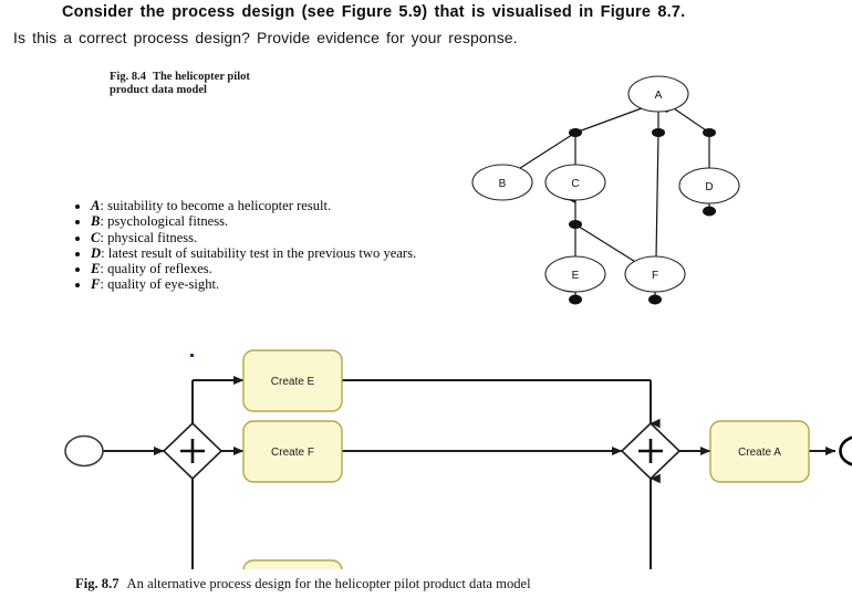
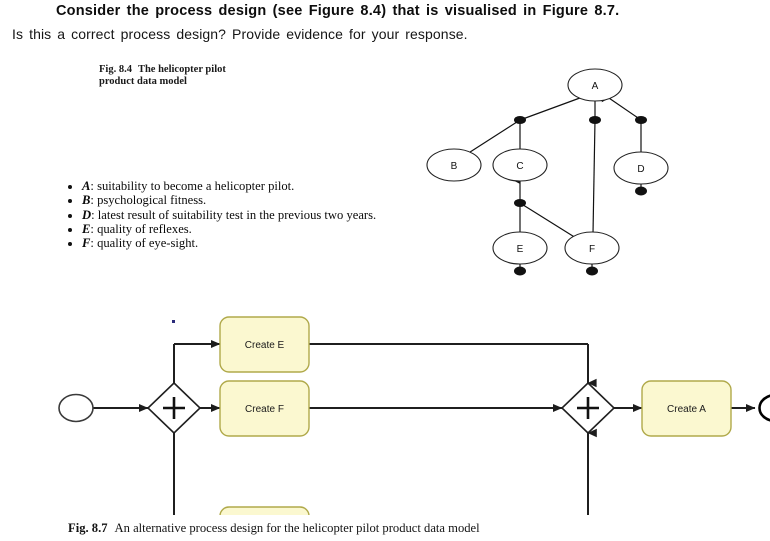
- Consider the process design (see Figure 5.9) that is visualised in Figure 8.7.
+ Consider the process design (see Figure 8.4) that is visualised in Figure 8.7.
  Is this a correct process design? Provide evidence for your response.
  Fig. 8.4 The helicopter pilot
  product data model
- A: suitability to become a helicopter result.
+ A: suitability to become a helicopter pilot.
  B: psychological fitness.
- C: physical fitness.
  D: latest result of suitability test in the previous two years.
  E: quality of reflexes.
  F: quality of eye-sight.
  A
  B
  C
  D
  E
  F
  Create E
  Create F
  Create A
  Fig. 8.7 An alternative process design for the helicopter pilot product data model
